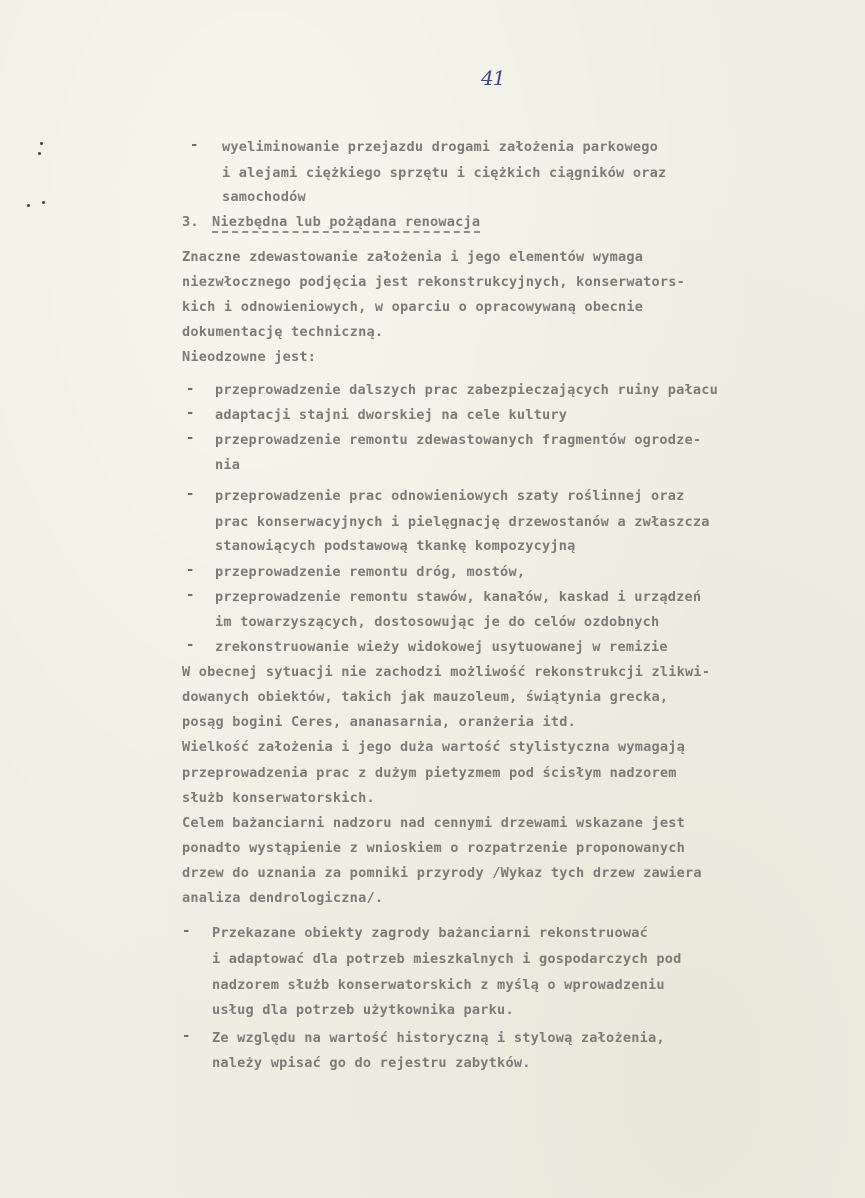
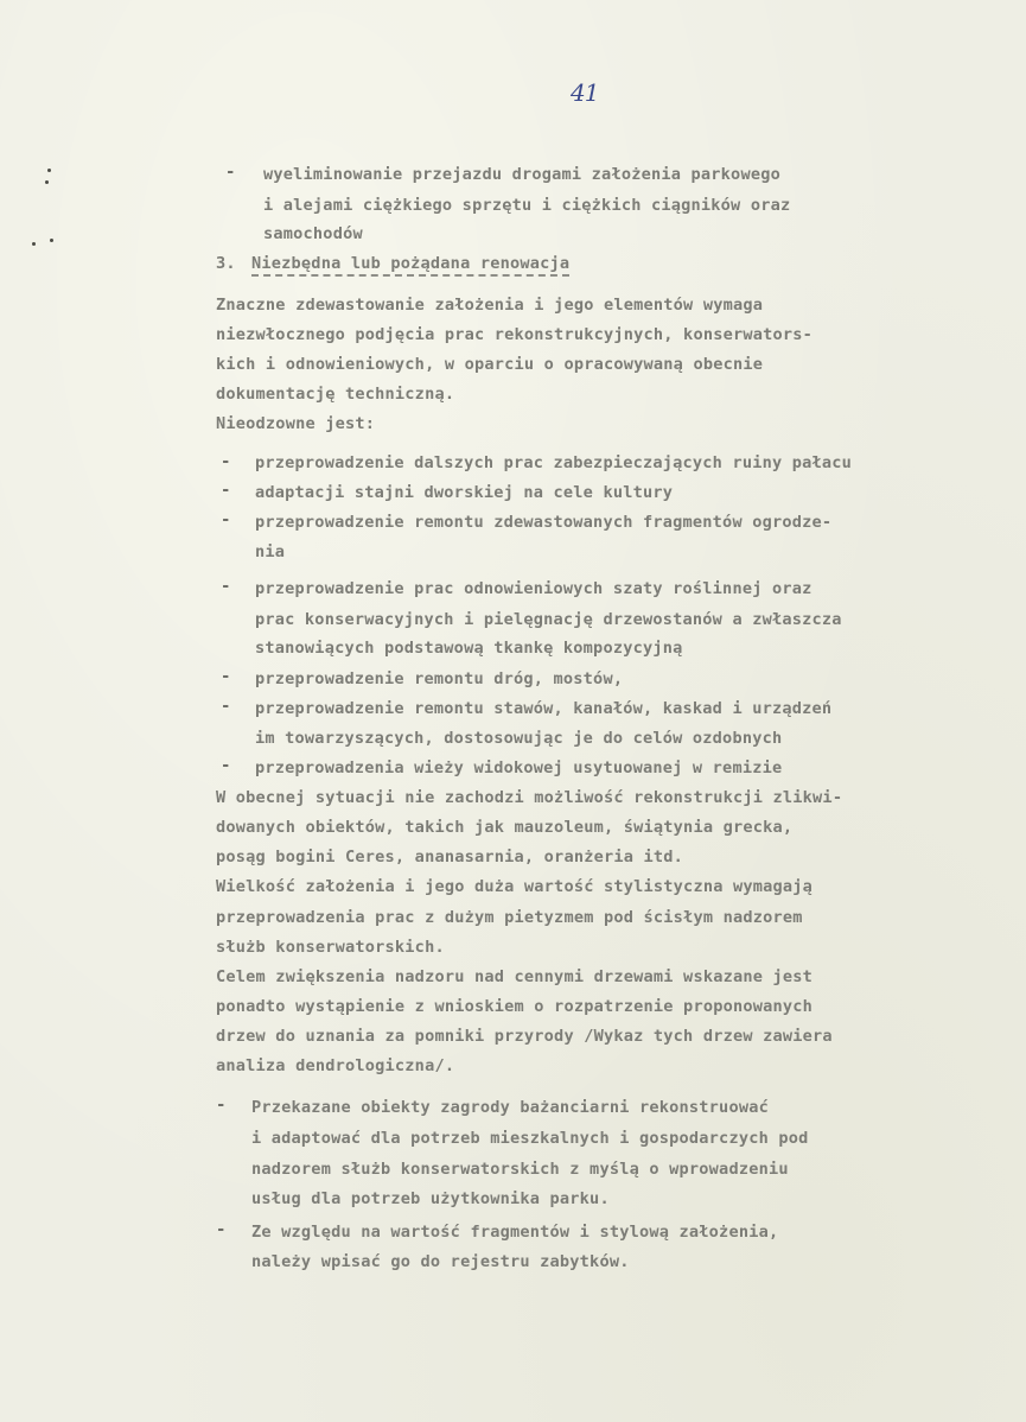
  41
  -
  wyeliminowanie przejazdu drogami założenia parkowego
  i alejami ciężkiego sprzętu i ciężkich ciągników oraz
  samochodów
  3.
  Niezbędna lub pożądana renowacja
  Znaczne zdewastowanie założenia i jego elementów wymaga
- niezwłocznego podjęcia jest rekonstrukcyjnych, konserwators-
+ niezwłocznego podjęcia prac rekonstrukcyjnych, konserwators-
  kich i odnowieniowych, w oparciu o opracowywaną obecnie
  dokumentację techniczną.
  Nieodzowne jest:
  -
  przeprowadzenie dalszych prac zabezpieczających ruiny pałacu
  -
  adaptacji stajni dworskiej na cele kultury
  -
  przeprowadzenie remontu zdewastowanych fragmentów ogrodze-
  nia
  -
  przeprowadzenie prac odnowieniowych szaty roślinnej oraz
  prac konserwacyjnych i pielęgnację drzewostanów a zwłaszcza
  stanowiących podstawową tkankę kompozycyjną
  -
  przeprowadzenie remontu dróg, mostów,
  -
  przeprowadzenie remontu stawów, kanałów, kaskad i urządzeń
  im towarzyszących, dostosowując je do celów ozdobnych
  -
- zrekonstruowanie wieży widokowej usytuowanej w remizie
+ przeprowadzenia wieży widokowej usytuowanej w remizie
  W obecnej sytuacji nie zachodzi możliwość rekonstrukcji zlikwi-
  dowanych obiektów, takich jak mauzoleum, świątynia grecka,
  posąg bogini Ceres, ananasarnia, oranżeria itd.
  Wielkość założenia i jego duża wartość stylistyczna wymagają
  przeprowadzenia prac z dużym pietyzmem pod ścisłym nadzorem
  służb konserwatorskich.
- Celem bażanciarni nadzoru nad cennymi drzewami wskazane jest
+ Celem zwiększenia nadzoru nad cennymi drzewami wskazane jest
  ponadto wystąpienie z wnioskiem o rozpatrzenie proponowanych
  drzew do uznania za pomniki przyrody /Wykaz tych drzew zawiera
  analiza dendrologiczna/.
  -
  Przekazane obiekty zagrody bażanciarni rekonstruować
  i adaptować dla potrzeb mieszkalnych i gospodarczych pod
  nadzorem służb konserwatorskich z myślą o wprowadzeniu
  usług dla potrzeb użytkownika parku.
  -
- Ze względu na wartość historyczną i stylową założenia,
+ Ze względu na wartość fragmentów i stylową założenia,
  należy wpisać go do rejestru zabytków.
